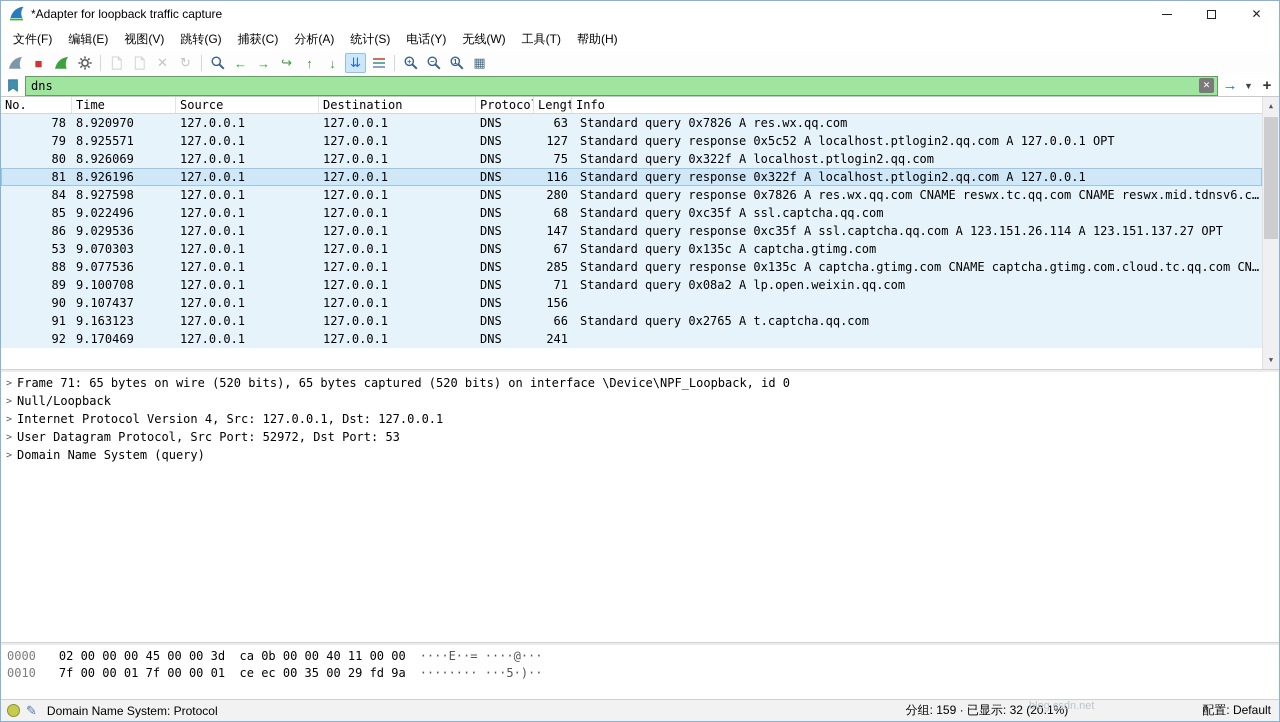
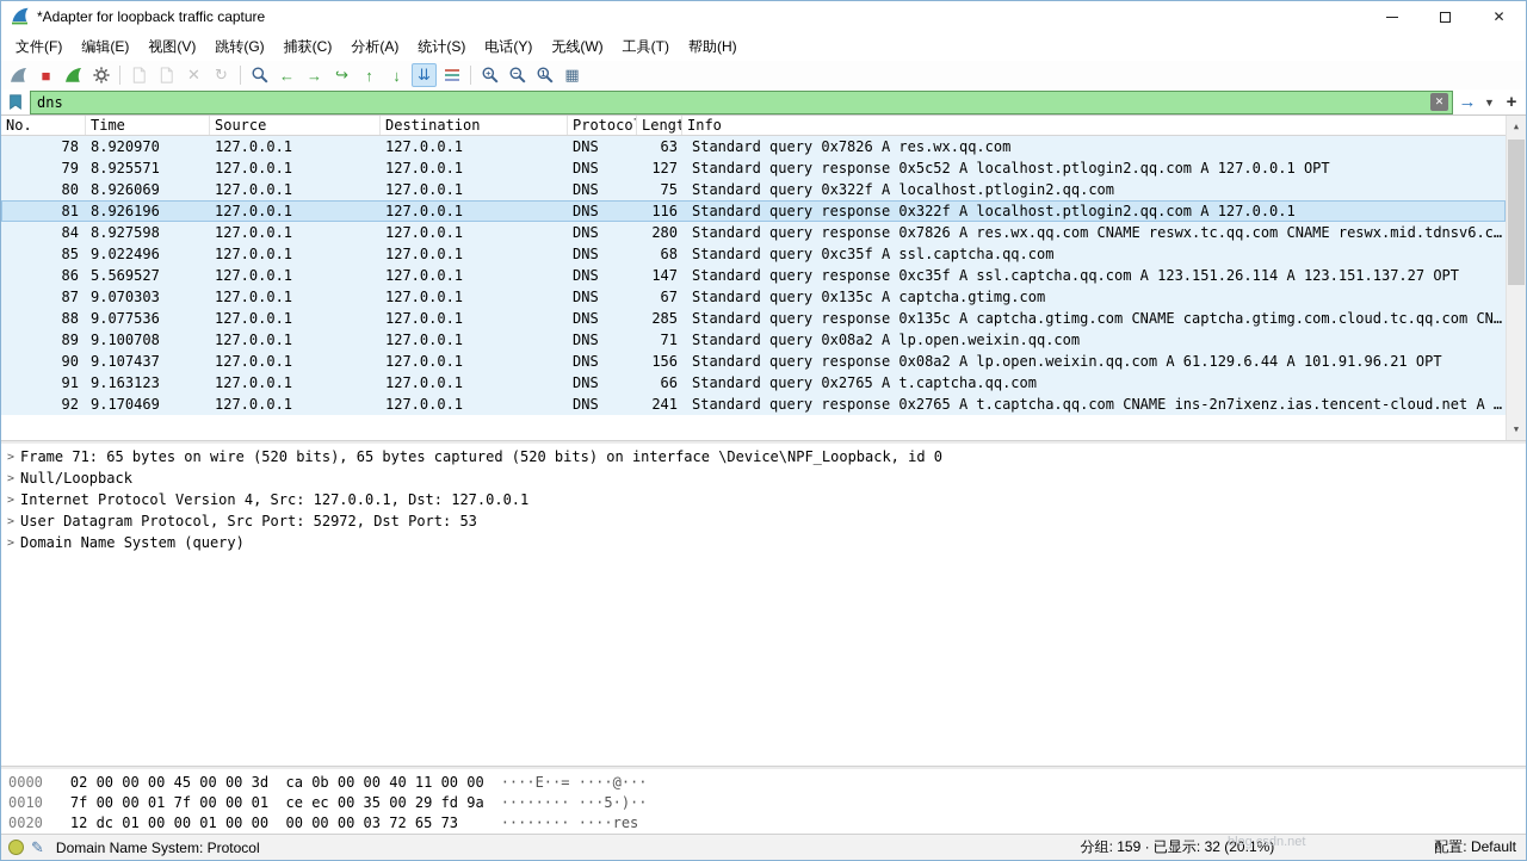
  *Adapter for loopback traffic capture
  ✕
  文件(F)
  编辑(E)
  视图(V)
  跳转(G)
  捕获(C)
  分析(A)
  统计(S)
  电话(Y)
  无线(W)
  工具(T)
  帮助(H)
  ■
  ✕
  ↻
  ←
  →
  ↪
  ↑
  ↓
  ⇊
  +
  −
  1
  ▦
  dns
  ✕
  →
  ▼
  +
  No.
  Time
  Source
  Destination
  Protoco
  Lengt
  Info
  78
  8.920970
  127.0.0.1
  127.0.0.1
  DNS
  63
  Standard query 0x7826 A res.wx.qq.com
  79
  8.925571
  127.0.0.1
  127.0.0.1
  DNS
  127
  Standard query response 0x5c52 A localhost.ptlogin2.qq.com A 127.0.0.1 OPT
  80
  8.926069
  127.0.0.1
  127.0.0.1
  DNS
  75
  Standard query 0x322f A localhost.ptlogin2.qq.com
  81
  8.926196
  127.0.0.1
  127.0.0.1
  DNS
  116
  Standard query response 0x322f A localhost.ptlogin2.qq.com A 127.0.0.1
  84
  8.927598
  127.0.0.1
  127.0.0.1
  DNS
  280
  Standard query response 0x7826 A res.wx.qq.com CNAME reswx.tc.qq.com CNAME reswx.mid.tdnsv6.c…
  85
  9.022496
  127.0.0.1
  127.0.0.1
  DNS
  68
  Standard query 0xc35f A ssl.captcha.qq.com
  86
- 9.029536
+ 5.569527
  127.0.0.1
  127.0.0.1
  DNS
  147
  Standard query response 0xc35f A ssl.captcha.qq.com A 123.151.26.114 A 123.151.137.27 OPT
- 53
+ 87
  9.070303
  127.0.0.1
  127.0.0.1
  DNS
  67
  Standard query 0x135c A captcha.gtimg.com
  88
  9.077536
  127.0.0.1
  127.0.0.1
  DNS
  285
  Standard query response 0x135c A captcha.gtimg.com CNAME captcha.gtimg.com.cloud.tc.qq.com CN…
  89
  9.100708
  127.0.0.1
  127.0.0.1
  DNS
  71
  Standard query 0x08a2 A lp.open.weixin.qq.com
  90
  9.107437
  127.0.0.1
  127.0.0.1
  DNS
  156
+ Standard query response 0x08a2 A lp.open.weixin.qq.com A 61.129.6.44 A 101.91.96.21 OPT
  91
  9.163123
  127.0.0.1
  127.0.0.1
  DNS
  66
  Standard query 0x2765 A t.captcha.qq.com
  92
  9.170469
  127.0.0.1
  127.0.0.1
  DNS
  241
+ Standard query response 0x2765 A t.captcha.qq.com CNAME ins-2n7ixenz.ias.tencent-cloud.net A …
  ▲
  ▼
  >
  Frame 71: 65 bytes on wire (520 bits), 65 bytes captured (520 bits) on interface \Device\NPF_Loopback, id 0
  >
  Null/Loopback
  >
  Internet Protocol Version 4, Src: 127.0.0.1, Dst: 127.0.0.1
  >
  User Datagram Protocol, Src Port: 52972, Dst Port: 53
  >
  Domain Name System (query)
  0000
  02 00 00 00 45 00 00 3d ca 0b 00 00 40 11 00 00
  ····E··= ····@···
  0010
  7f 00 00 01 7f 00 00 01 ce ec 00 35 00 29 fd 9a
  ········ ···5·)··
+ 0020
+ 12 dc 01 00 00 01 00 00 00 00 00 03 72 65 73
+ ········ ····res
  ✎
  Domain Name System: Protocol
  分组: 159 · 已显示: 32 (20.1%)
  配置: Default
  blog.csdn.net
